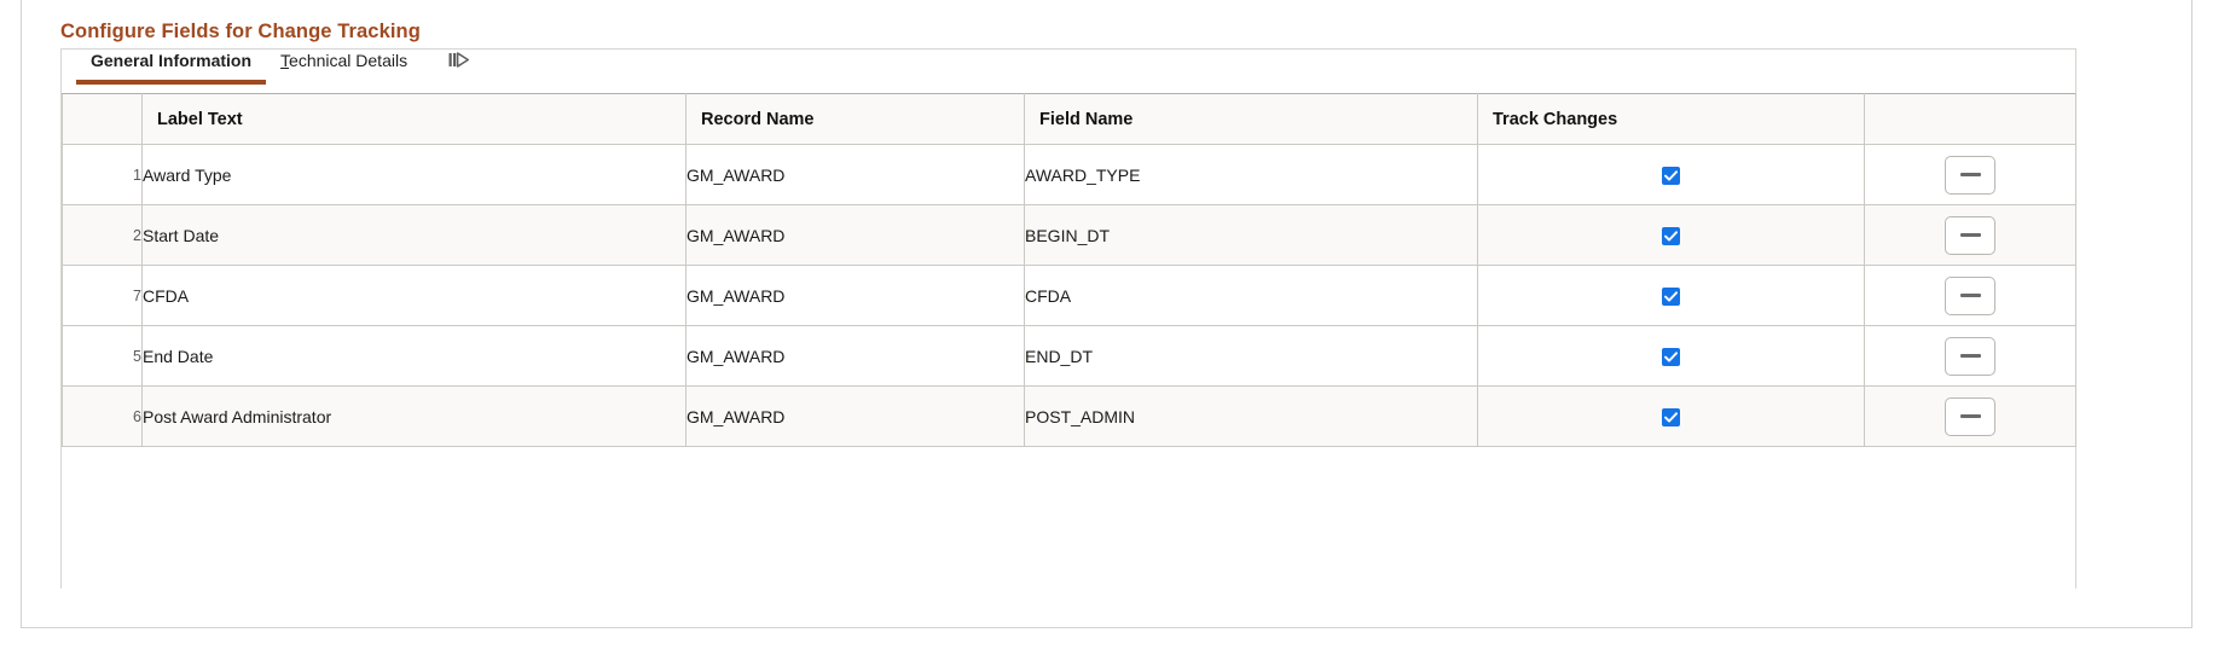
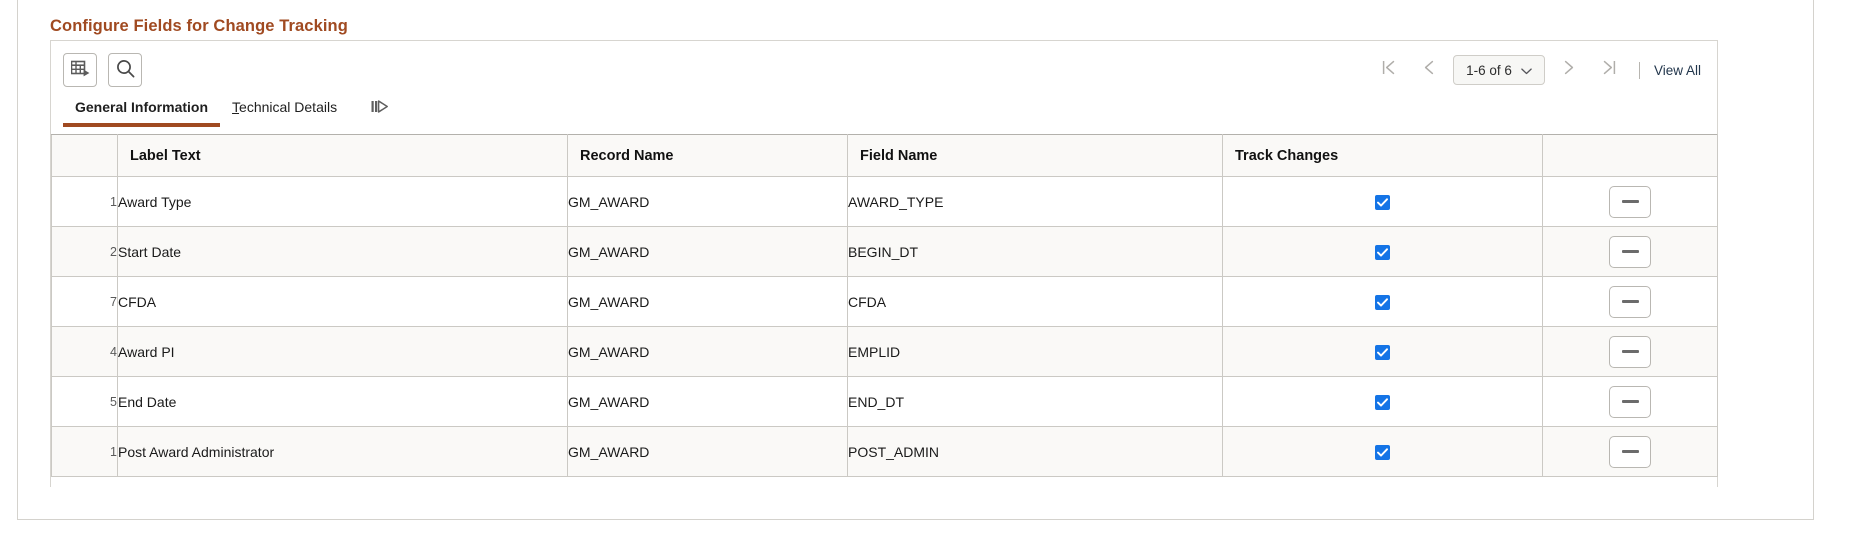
  Configure Fields for Change Tracking
+ 1-6 of 6
+ View All
  General Information
  Technical Details
  	Label Text	Record Name	Field Name	Track Changes
  1	Award Type	GM_AWARD	AWARD_TYPE
  2	Start Date	GM_AWARD	BEGIN_DT
  7	CFDA	GM_AWARD	CFDA
+ 4	Award PI	GM_AWARD	EMPLID
  5	End Date	GM_AWARD	END_DT
- 6	Post Award Administrator	GM_AWARD	POST_ADMIN
+ 1	Post Award Administrator	GM_AWARD	POST_ADMIN
